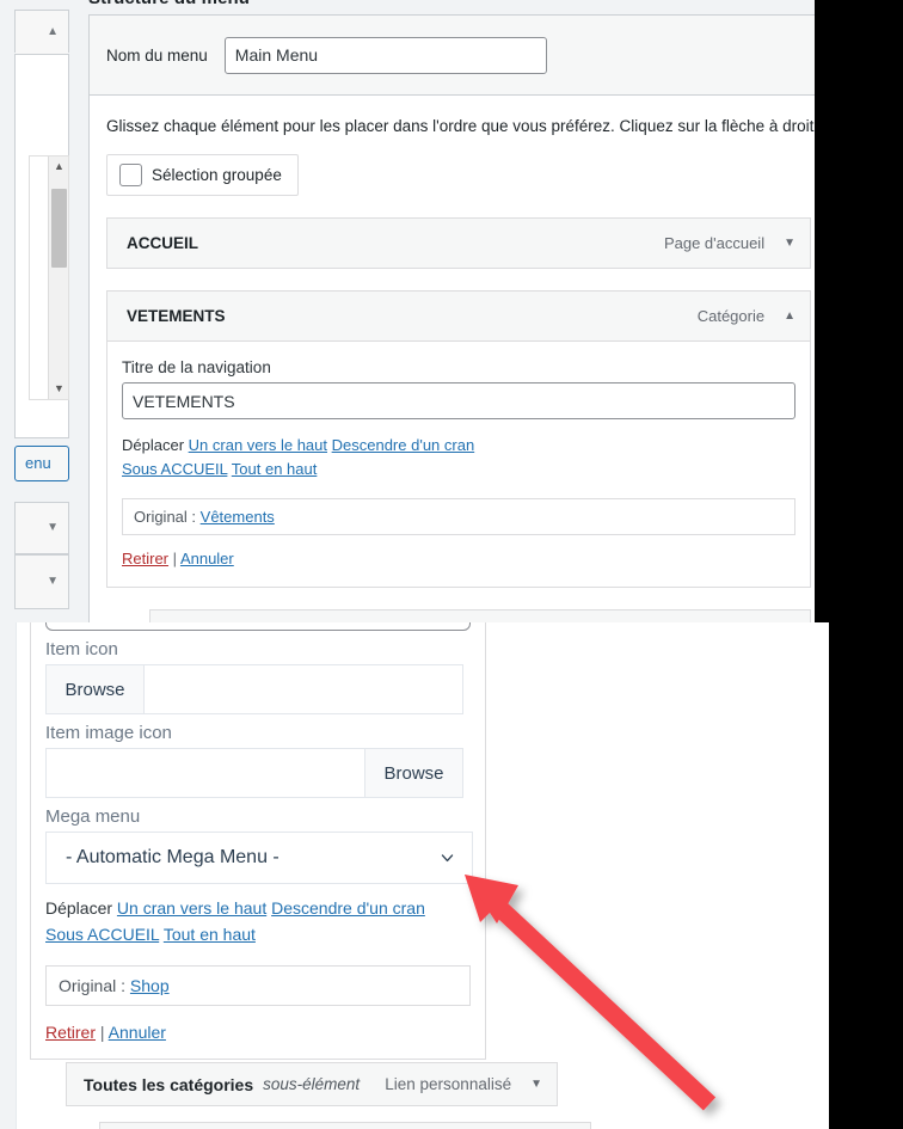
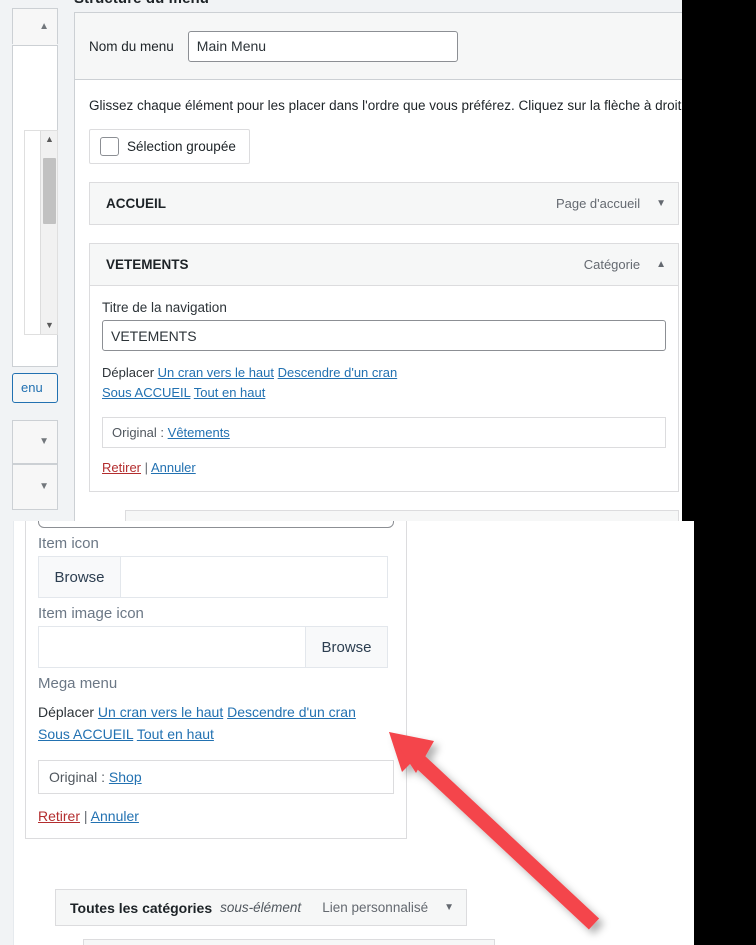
  ▲
  ▲
  ▼
  enu
  ▼
  ▼
  Nom du menu
  Main Menu
  Glissez chaque élément pour les placer dans l'ordre que vous préférez. Cliquez sur la flèche à droi
  Sélection groupée
  ACCUEIL
  Page d'accueil
  ▼
  VETEMENTS
  Catégorie
  ▲
  Titre de la navigation
  VETEMENTS
  Déplacer Un cran vers le haut Descendre d'un cran
  Sous ACCUEIL Tout en haut
  Original : Vêtements
  Retirer | Annuler
  Item icon
  Browse
  Item image icon
  Browse
  Mega menu
- - Automatic Mega Menu -
  Déplacer Un cran vers le haut Descendre d'un cran
  Sous ACCUEIL Tout en haut
  Original : Shop
  Retirer | Annuler
  Toutes les catégories
  sous-élément
  Lien personnalisé
  ▼
